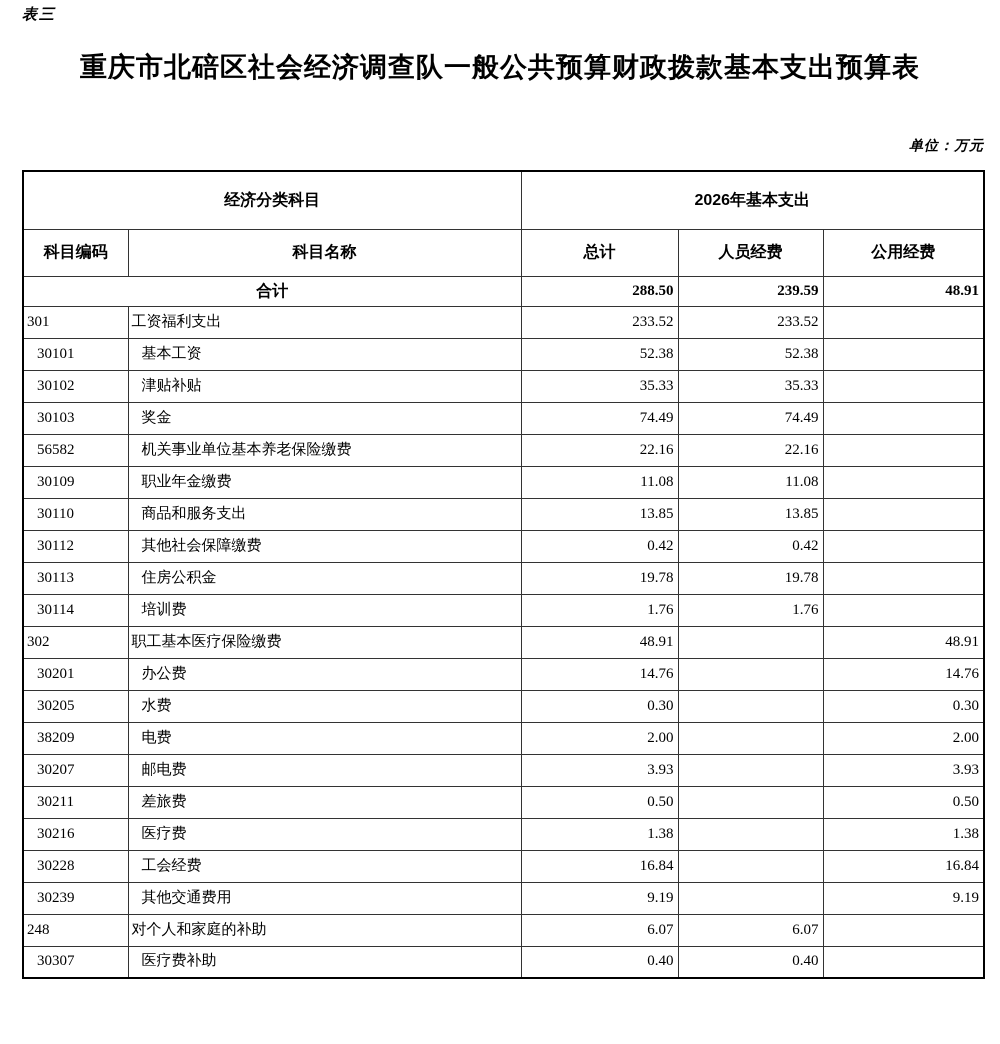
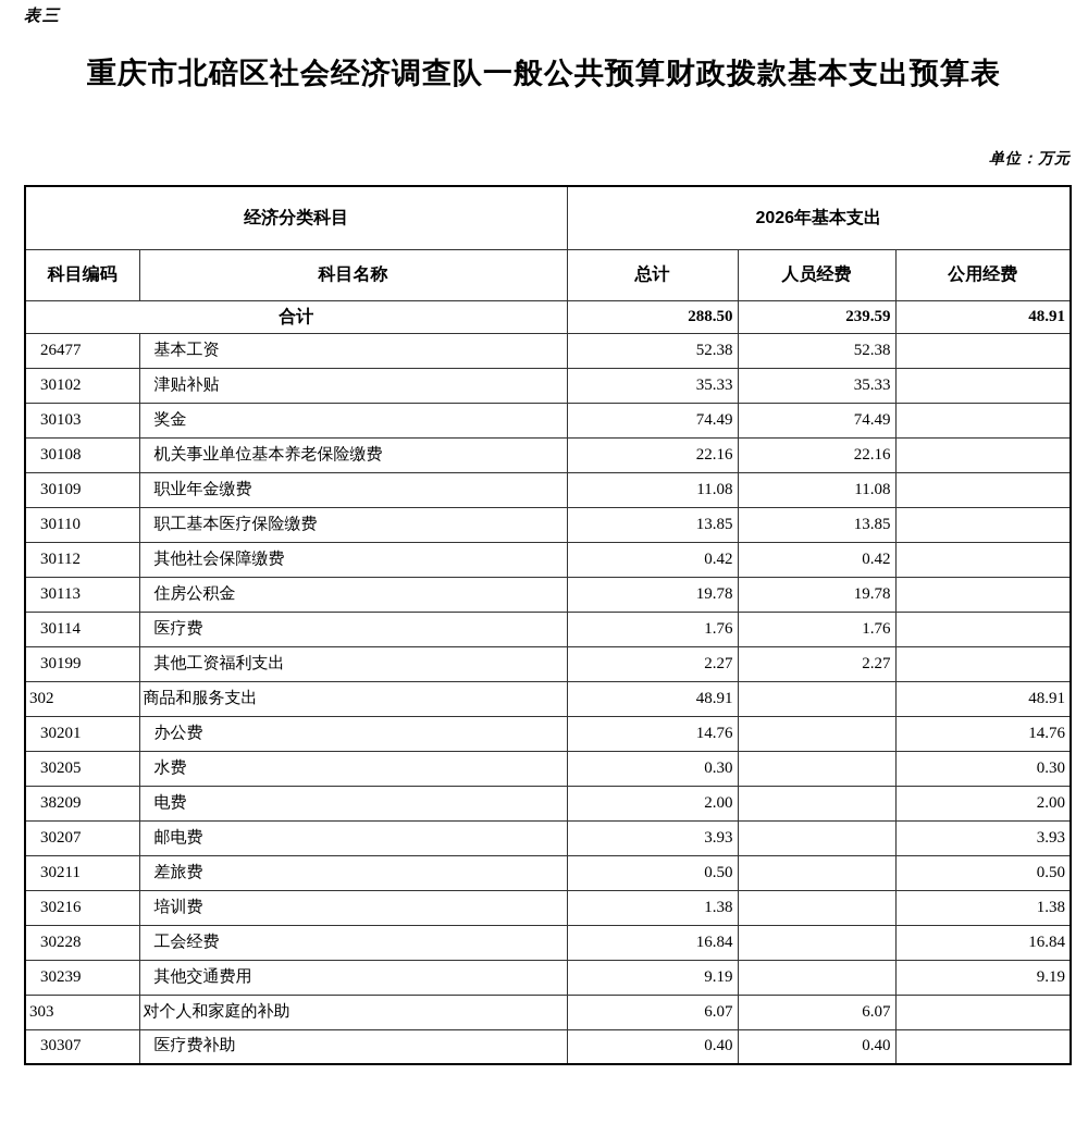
  表三
  重庆市北碚区社会经济调查队一般公共预算财政拨款基本支出预算表
  单位：万元
  经济分类科目	2026年基本支出
  科目编码	科目名称	总计	人员经费	公用经费
  合计	288.50	239.59	48.91
- 301	工资福利支出	233.52	233.52
- 30101	基本工资	52.38	52.38
+ 26477	基本工资	52.38	52.38
  30102	津贴补贴	35.33	35.33
  30103	奖金	74.49	74.49
- 56582	机关事业单位基本养老保险缴费	22.16	22.16
+ 30108	机关事业单位基本养老保险缴费	22.16	22.16
  30109	职业年金缴费	11.08	11.08
- 30110	商品和服务支出	13.85	13.85
+ 30110	职工基本医疗保险缴费	13.85	13.85
  30112	其他社会保障缴费	0.42	0.42
  30113	住房公积金	19.78	19.78
- 30114	培训费	1.76	1.76
+ 30114	医疗费	1.76	1.76
+ 30199	其他工资福利支出	2.27	2.27
- 302	职工基本医疗保险缴费	48.91		48.91
+ 302	商品和服务支出	48.91		48.91
  30201	办公费	14.76		14.76
  30205	水费	0.30		0.30
  38209	电费	2.00		2.00
  30207	邮电费	3.93		3.93
  30211	差旅费	0.50		0.50
- 30216	医疗费	1.38		1.38
+ 30216	培训费	1.38		1.38
  30228	工会经费	16.84		16.84
  30239	其他交通费用	9.19		9.19
- 248	对个人和家庭的补助	6.07	6.07
+ 303	对个人和家庭的补助	6.07	6.07
  30307	医疗费补助	0.40	0.40
